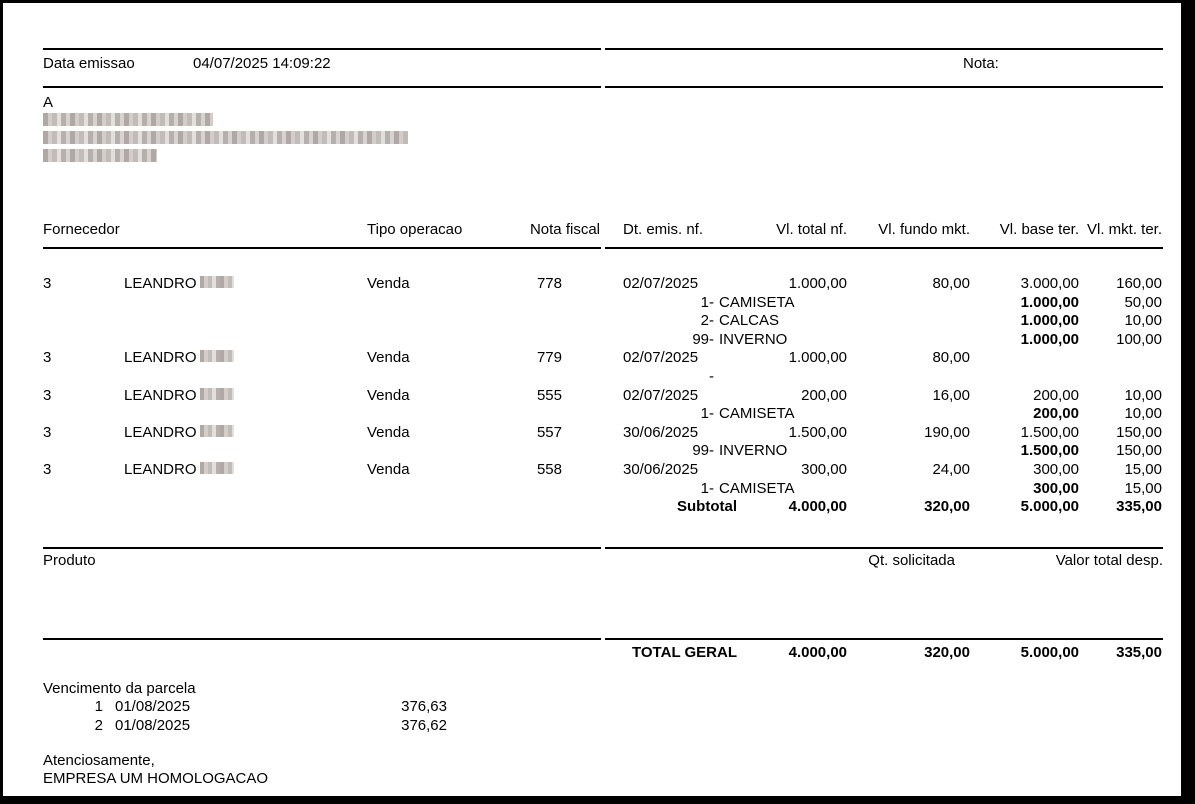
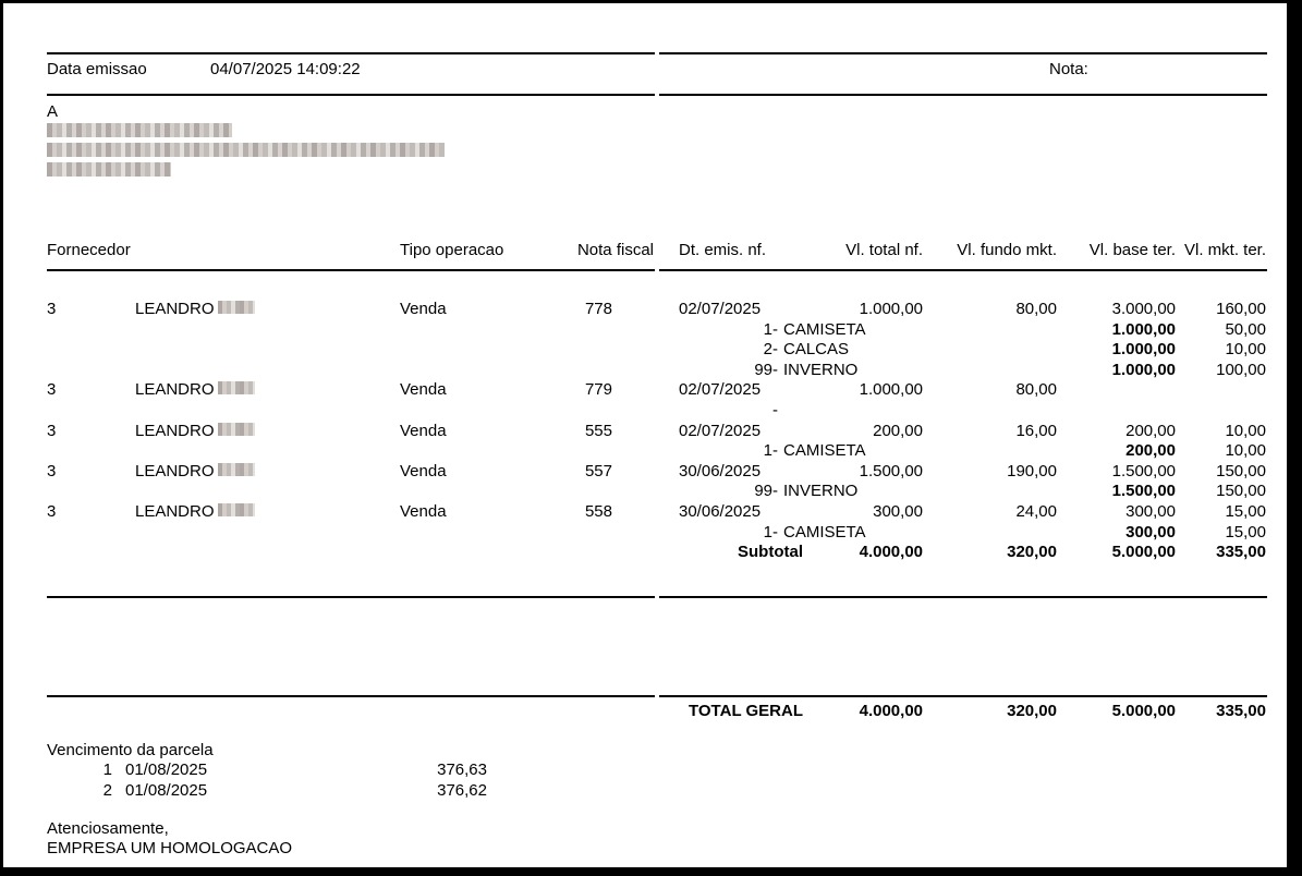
  Data emissao
  04/07/2025 14:09:22
  Nota:
  A
  Fornecedor
  Tipo operacao
  Nota fiscal
  Dt. emis. nf.
  Vl. total nf.
  Vl. fundo mkt.
  Vl. base ter.
  Vl. mkt. ter.
  3
  LEANDRO
  Venda
  778
  02/07/2025
  1.000,00
  80,00
  3.000,00
  160,00
  1-
  CAMISETA
  1.000,00
  50,00
  2-
  CALCAS
  1.000,00
  10,00
  99-
  INVERNO
  1.000,00
  100,00
  3
  LEANDRO
  Venda
  779
  02/07/2025
  1.000,00
  80,00
  -
  3
  LEANDRO
  Venda
  555
  02/07/2025
  200,00
  16,00
  200,00
  10,00
  1-
  CAMISETA
  200,00
  10,00
  3
  LEANDRO
  Venda
  557
  30/06/2025
  1.500,00
  190,00
  1.500,00
  150,00
  99-
  INVERNO
  1.500,00
  150,00
  3
  LEANDRO
  Venda
  558
  30/06/2025
  300,00
  24,00
  300,00
  15,00
  1-
  CAMISETA
  300,00
  15,00
  Subtotal
  4.000,00
  320,00
  5.000,00
  335,00
- Produto
- Qt. solicitada
- Valor total desp.
  TOTAL GERAL
  4.000,00
  320,00
  5.000,00
  335,00
  Vencimento da parcela
  1
  01/08/2025
  376,63
  2
  01/08/2025
  376,62
  Atenciosamente,
  EMPRESA UM HOMOLOGACAO
